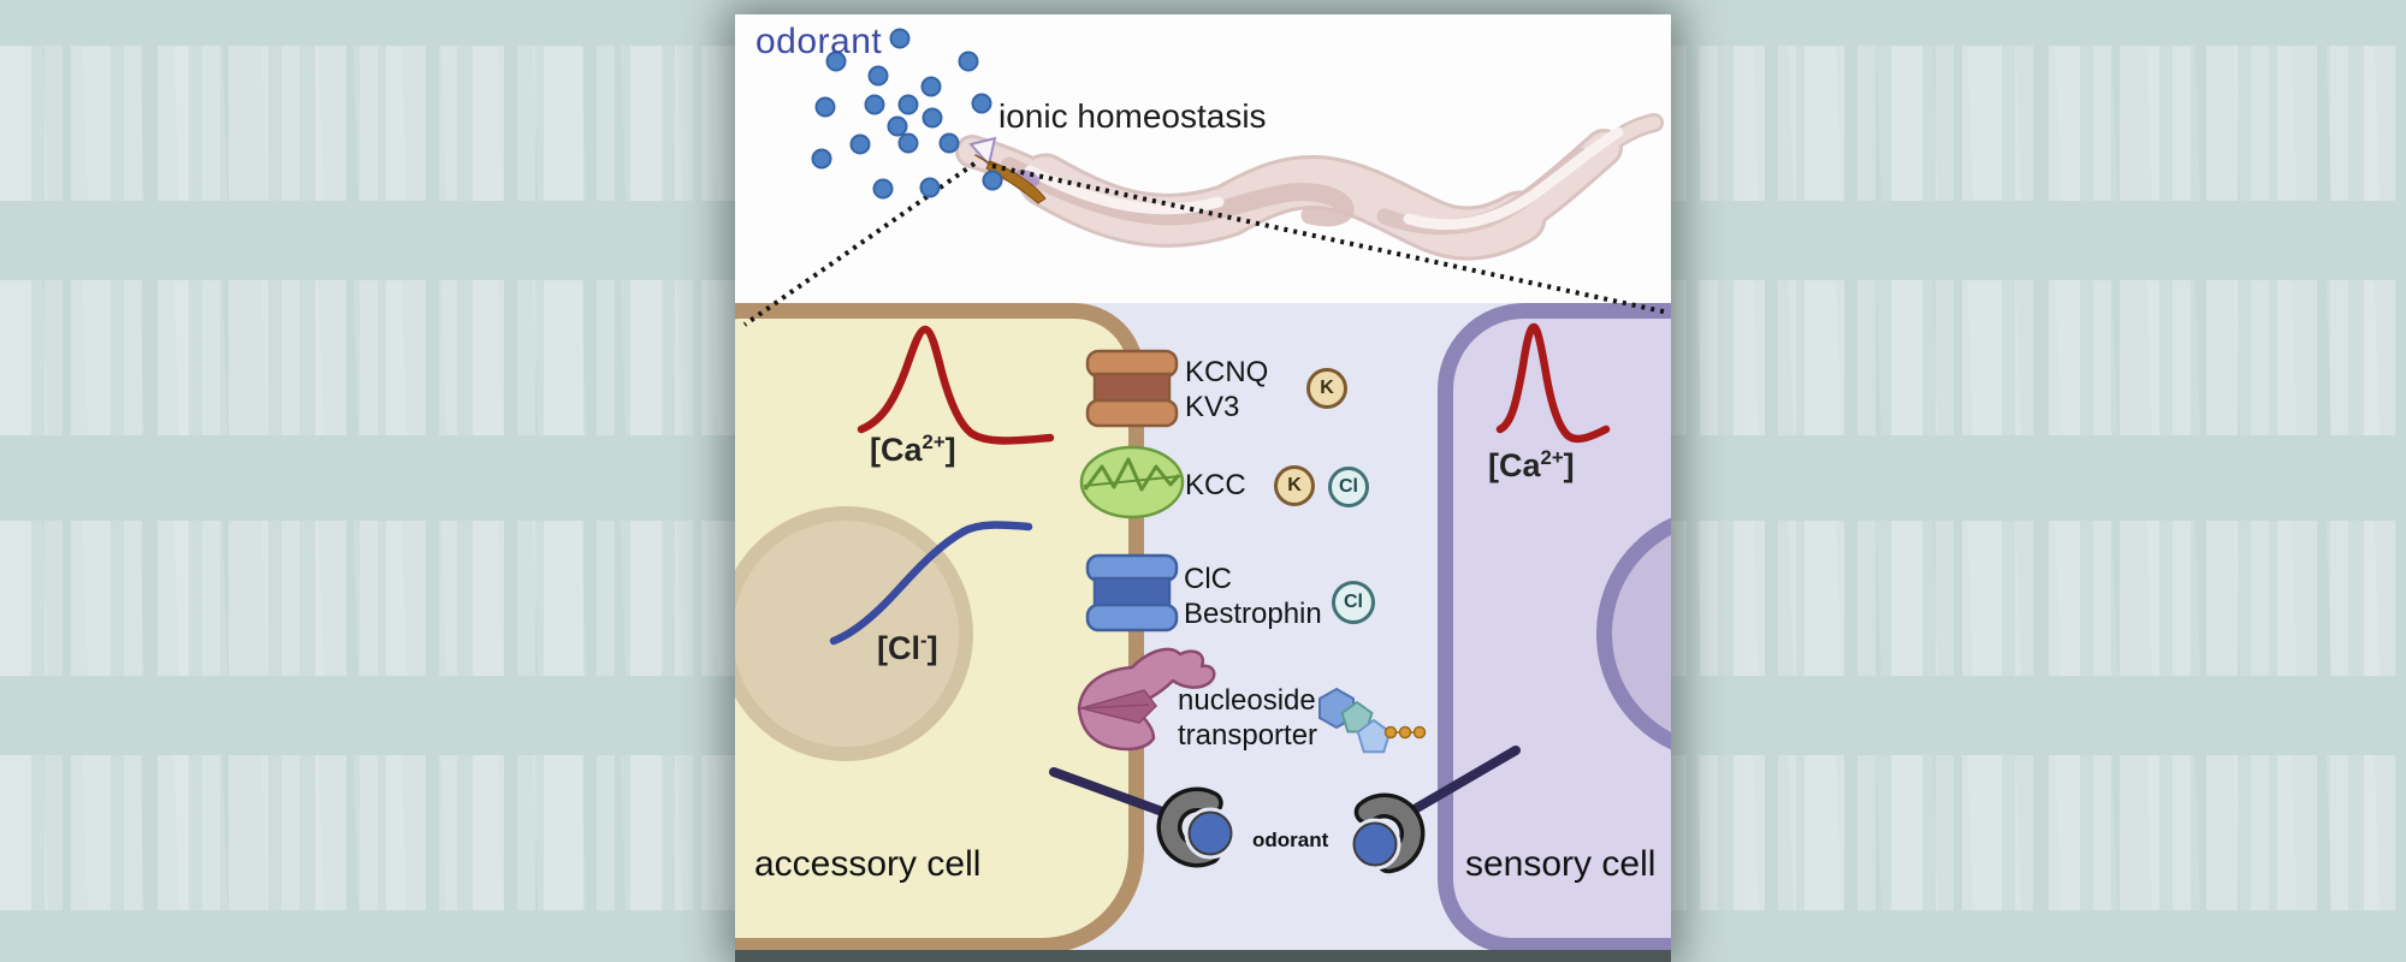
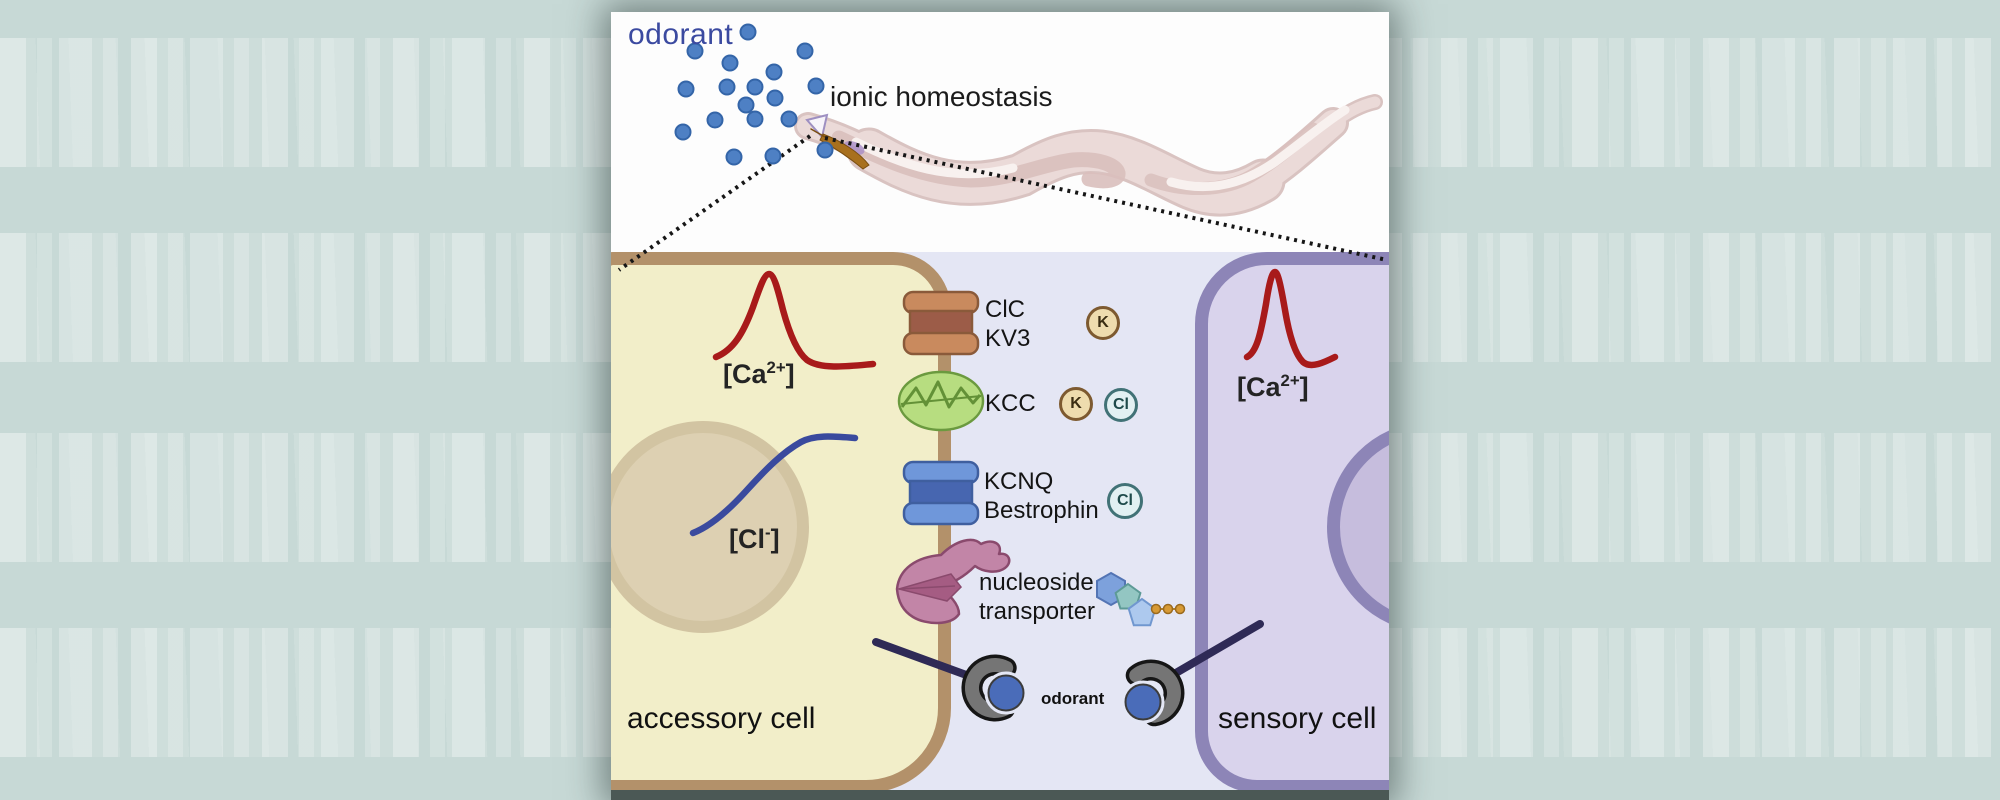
  odorant
  ionic homeostasis
  [Ca2+]
  [Cl-]
  [Ca2+]
- KCNQ
+ ClC
  KV3
  KCC
- ClC
+ KCNQ
  Bestrophin
  nucleoside
  transporter
  K
  K
  Cl
  Cl
  odorant
  accessory cell
  sensory cell
